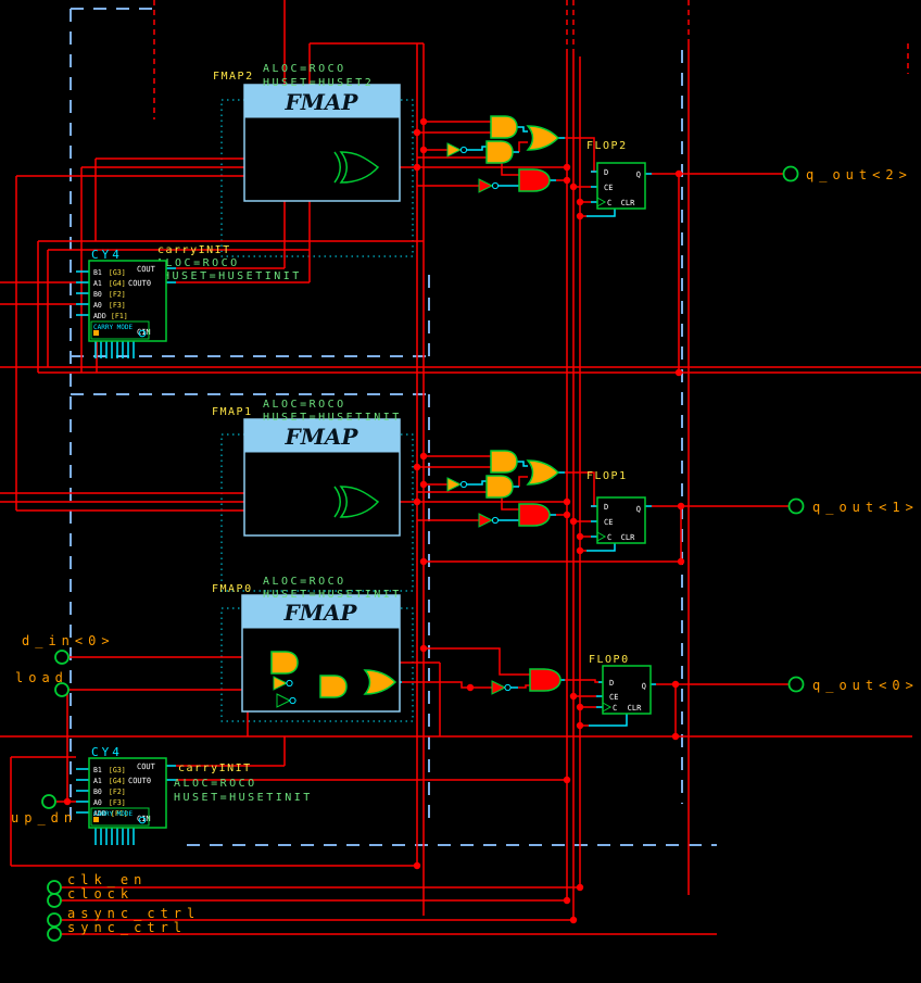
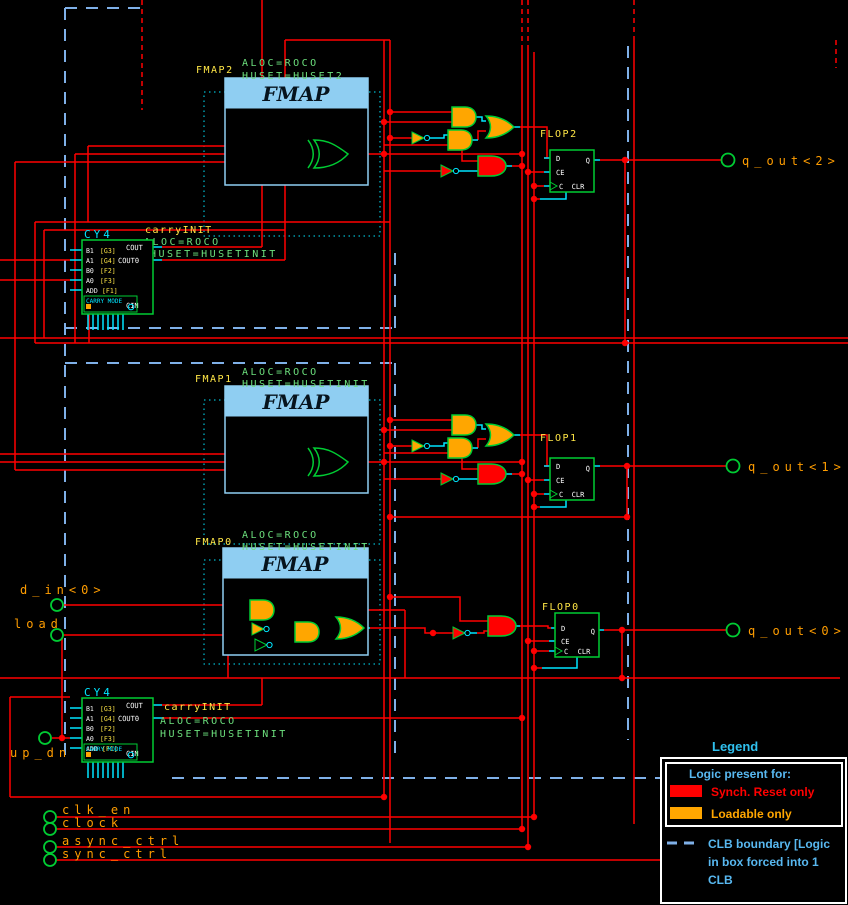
  FMAP
  FMAP2
  ALOC=ROCO
  HUSET=HUSET2
  FLOP2
  D
  CE
  C
  CLR
  Q
  q_out<2>
  CY4
  carryINIT
  LOC=ROCO
  HUSET=HUSETINIT
  B1
  [G3]
  A1
  [G4]
  B0
  [F2]
  A0
  [F3]
  ADD
  [F1]
  COUT
  COUT0
  FMAP
  FMAP1
  ALOC=ROCO
  HUSET=HUSETINIT
  FLOP1
  D
  CE
  C
  CLR
  Q
  q_out<1>
  FMAP
  FMAP0
  ALOC=ROCO
  HUSET=HUSETINIT
  FLOP0
  D
  CE
  C
  CLR
  Q
  q_out<0>
  CY4
  carryINIT
  ALOC=ROCO
  HUSET=HUSETINIT
  B1
  [G3]
  A1
  [G4]
  B0
  [F2]
  A0
  [F3]
  ADD
  [F1]
  COUT
  COUT0
  d_in<0>
  load
  up_dn
  clk_en
  clock
  async_ctrl
  sync_ctrl
+ Legend
+ Logic present for:
+ Synch. Reset only
+ Loadable only
+ CLB boundary [Logic
+ in box forced into 1
+ CLB
